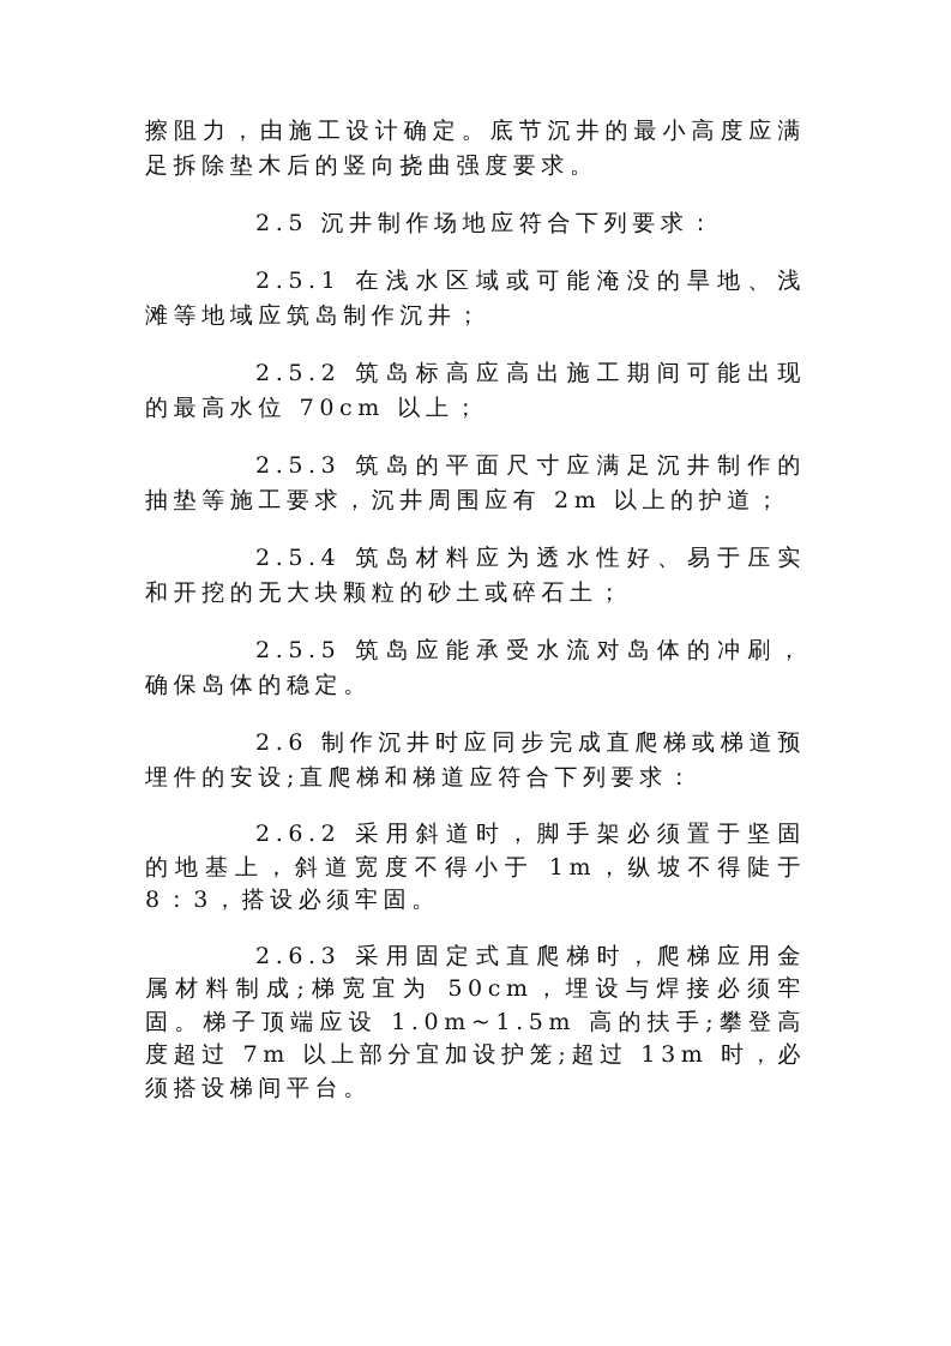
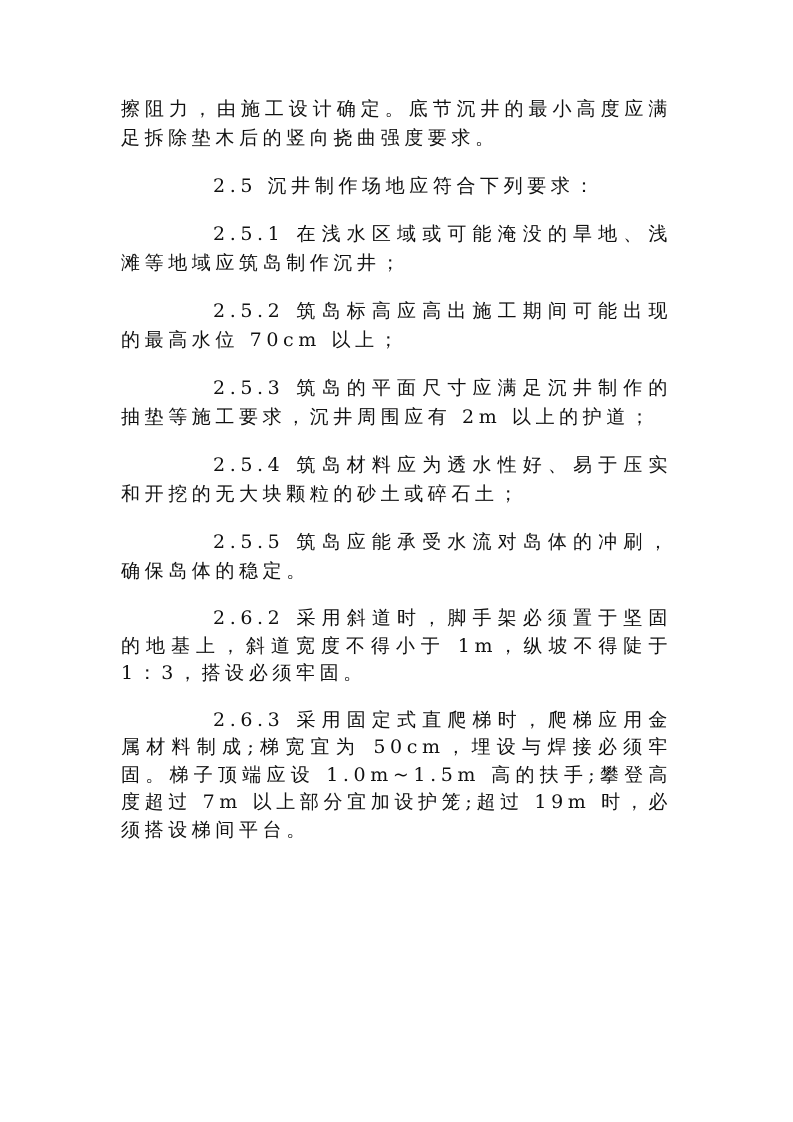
  擦阻力，由施工设计确定。底节沉井的最小高度应满足拆除垫木后的竖向挠曲强度要求。
  2.5 沉井制作场地应符合下列要求：
  2.5.1 在浅水区域或可能淹没的旱地、浅滩等地域应筑岛制作沉井；
  2.5.2 筑岛标高应高出施工期间可能出现的最高水位 70cm 以上；
  2.5.3 筑岛的平面尺寸应满足沉井制作的抽垫等施工要求，沉井周围应有 2m 以上的护道；
  2.5.4 筑岛材料应为透水性好、易于压实和开挖的无大块颗粒的砂土或碎石土；
  2.5.5 筑岛应能承受水流对岛体的冲刷，确保岛体的稳定。
- 2.6 制作沉井时应同步完成直爬梯或梯道预埋件的安设;直爬梯和梯道应符合下列要求：
- 2.6.2 采用斜道时，脚手架必须置于坚固的地基上，斜道宽度不得小于 1m，纵坡不得陡于 8：3，搭设必须牢固。
+ 2.6.2 采用斜道时，脚手架必须置于坚固的地基上，斜道宽度不得小于 1m，纵坡不得陡于 1：3，搭设必须牢固。
- 2.6.3 采用固定式直爬梯时，爬梯应用金属材料制成;梯宽宜为 50cm，埋设与焊接必须牢固。梯子顶端应设 1.0m~1.5m 高的扶手;攀登高度超过 7m 以上部分宜加设护笼;超过 13m 时，必须搭设梯间平台。
+ 2.6.3 采用固定式直爬梯时，爬梯应用金属材料制成;梯宽宜为 50cm，埋设与焊接必须牢固。梯子顶端应设 1.0m~1.5m 高的扶手;攀登高度超过 7m 以上部分宜加设护笼;超过 19m 时，必须搭设梯间平台。
